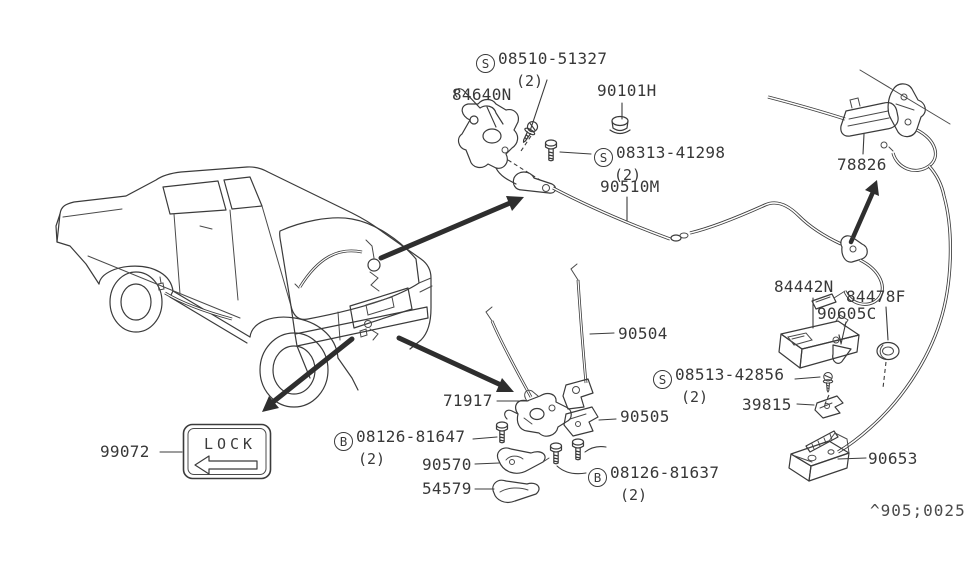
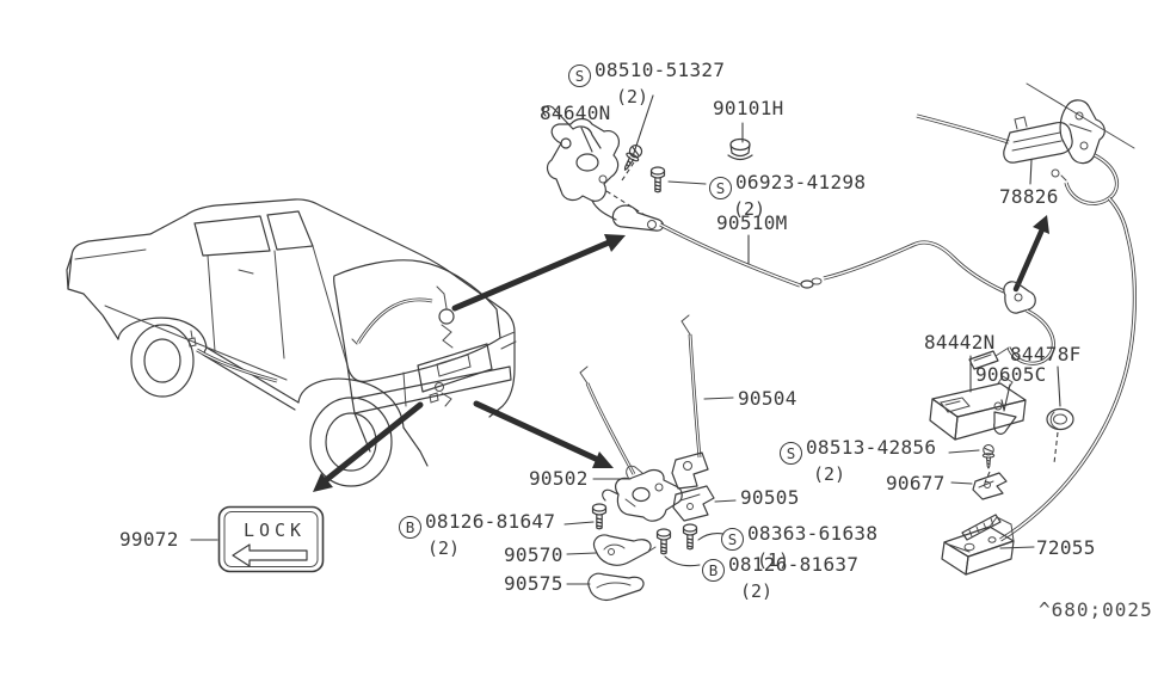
  LOCK
  S 08510-51327
  (2)
  84640N
  90101H
- S 08313-41298
+ S 06923-41298
  (2)
  90510M
  78826
  84442N
  84478F
  90605C
  S 08513-42856
  (2)
- 39815
+ 90677
- 90653
+ 72055
  90504
- 71917
+ 90502
  90505
  B 08126-81647
  (2)
  90570
- 54579
+ 90575
+ S 08363-61638
+ (1)
  B 08126-81637
  (2)
  99072
- ^905;0025
+ ^680;0025
